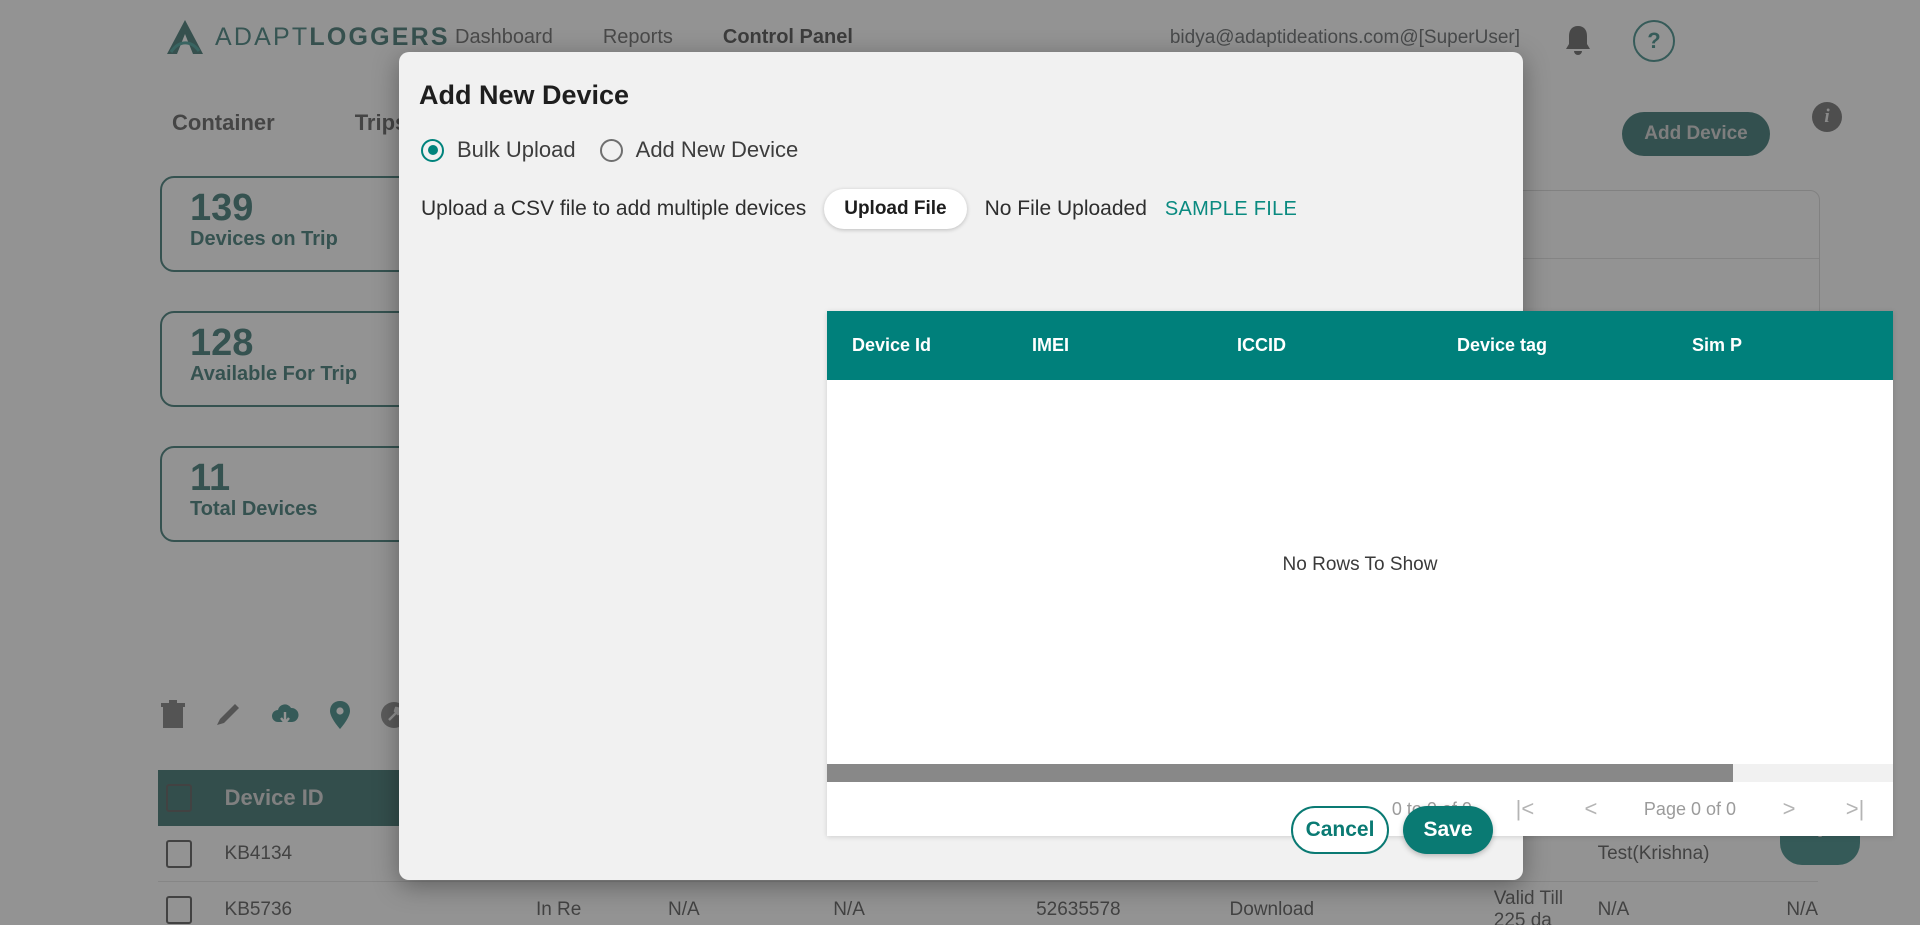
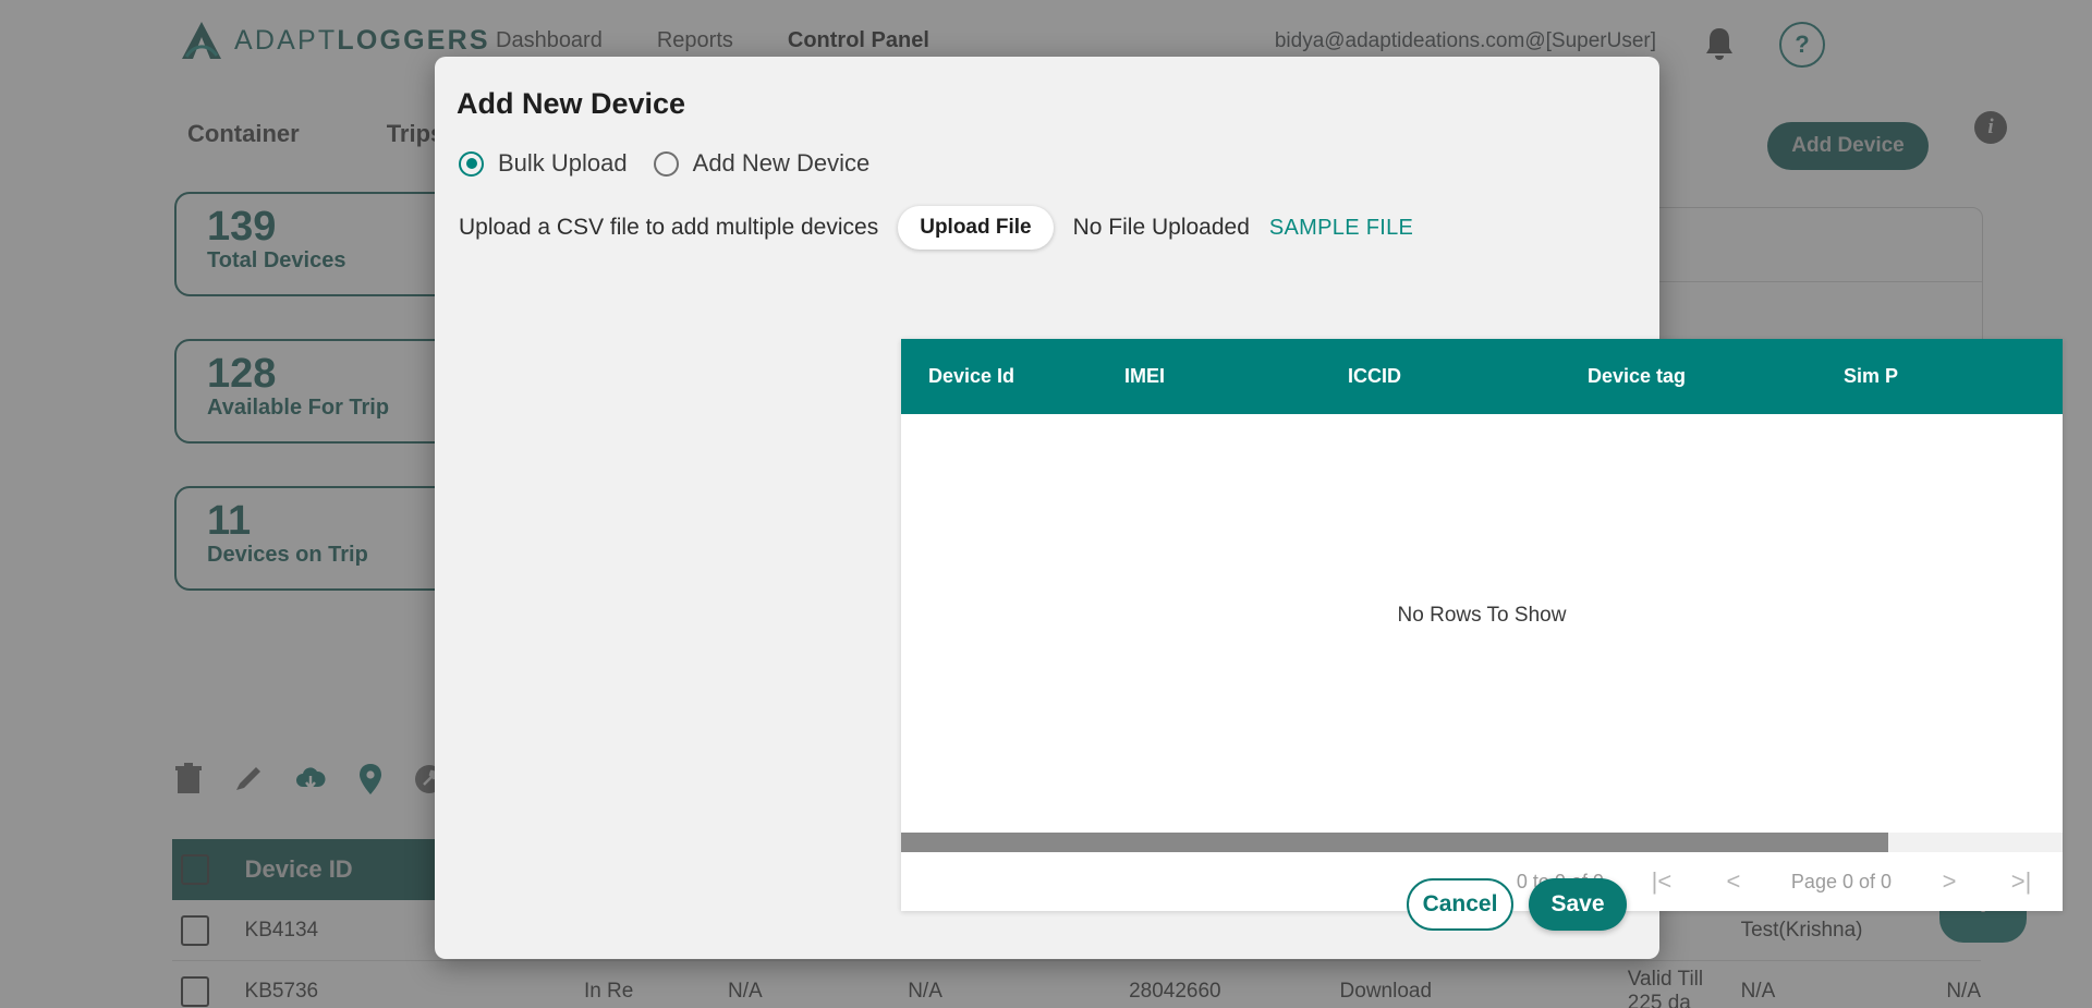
  ADAPTLOGGERS
  Dashboard
  Reports
  Control Panel
  bidya@adaptideations.com@[SuperUser]
  ?
  Container
  Trip
  139
- Devices on Trip
+ Total Devices
  128
  Available For Trip
  11
- Total Devices
+ Devices on Trip
  Add Device
  i
  Device ID
  KB4134
  Test(Krishna)
  KB5736
  In Re
  N/A
  N/A
- 52635578
+ 28042660
  Download
  Valid Till 225 da
  N/A
  N/A
  Add New Device
  Bulk Upload
  Add New Device
  Upload a CSV file to add multiple devices
  Upload File
  No File Uploaded
  SAMPLE FILE
  Device Id
  IMEI
  ICCID
  Device tag
  Sim P
  No Rows To Show
  |<
  <
  Page 0 of 0
  >
  >|
  Cancel
  Save
